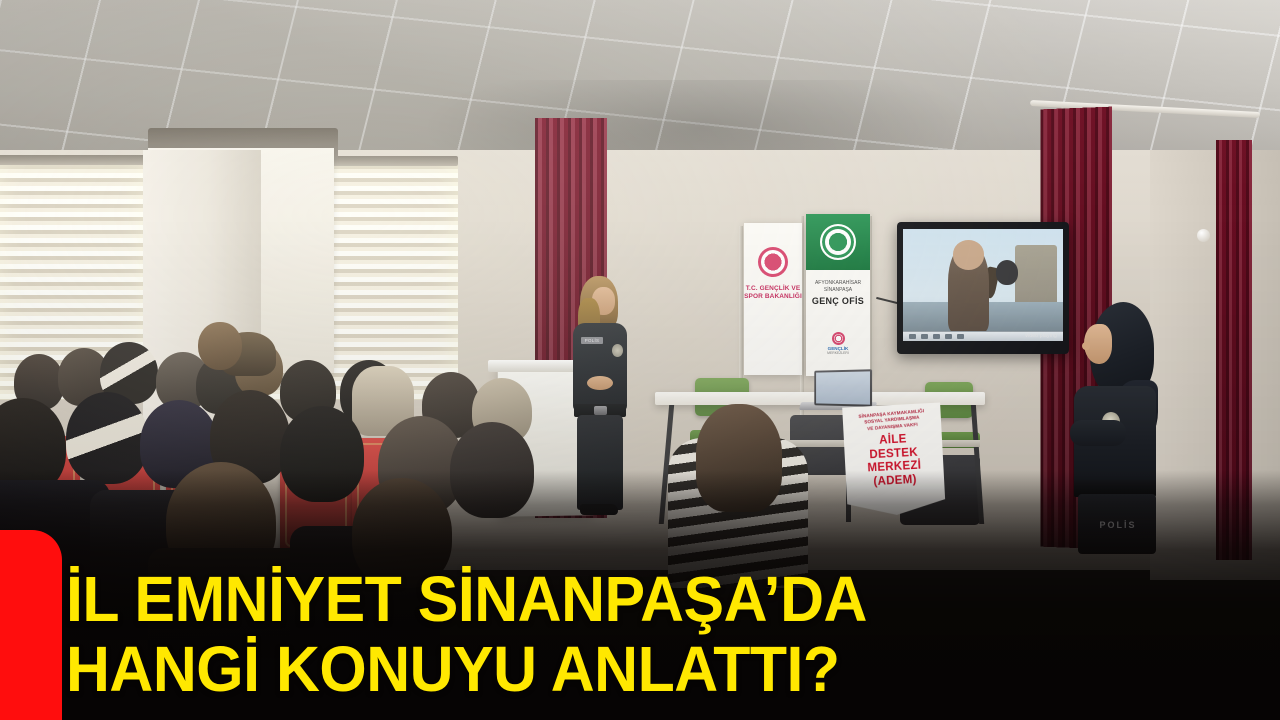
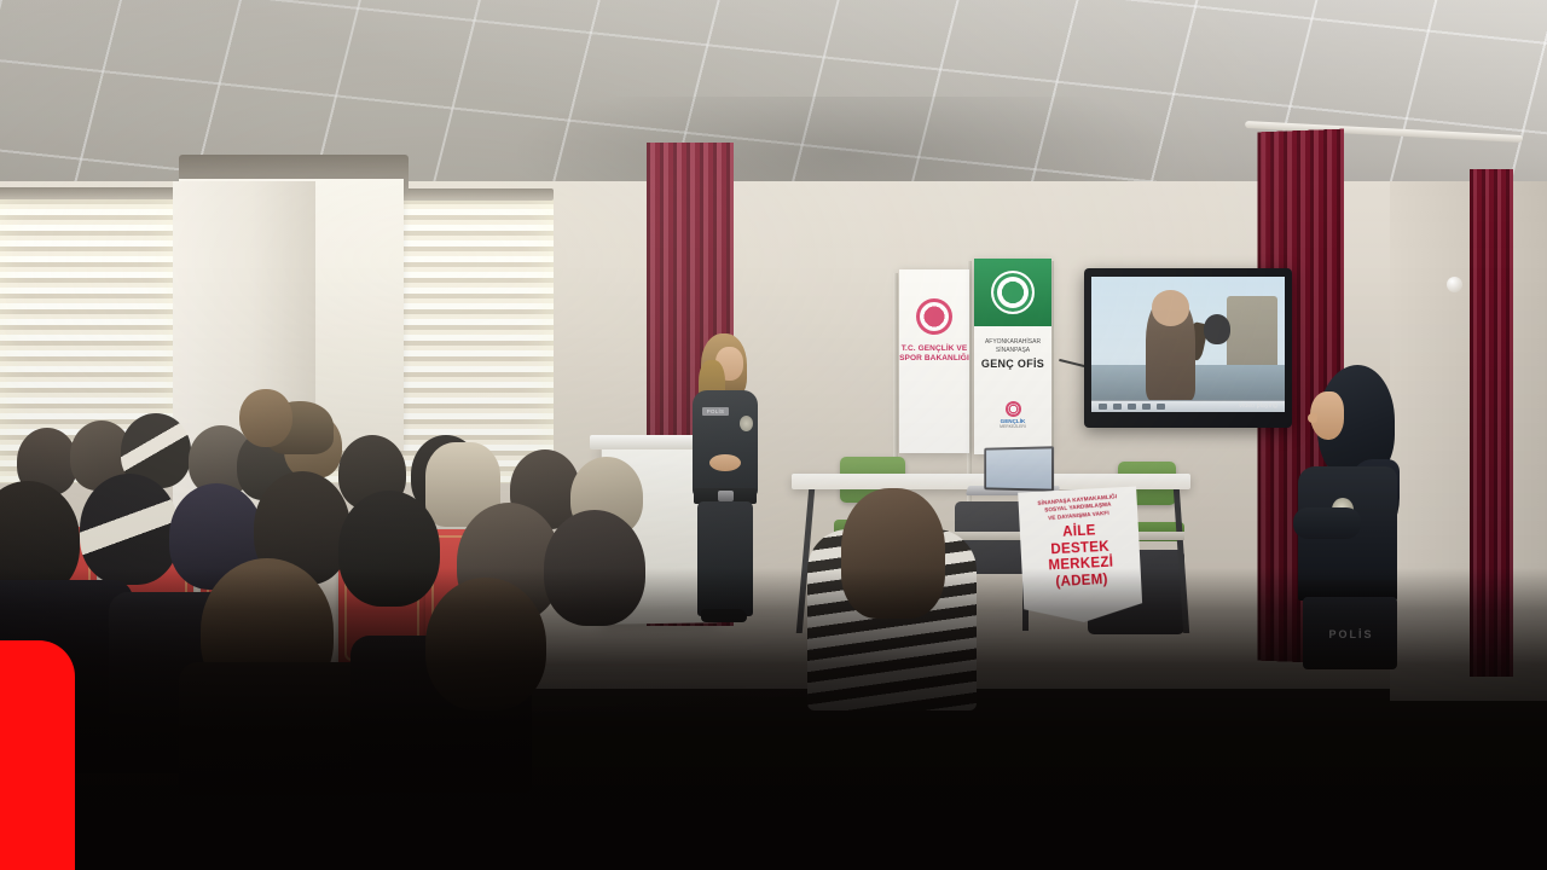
- İL EMNİYET SİNANPAŞA’DA
- HANGİ KONUYU ANLATTI?
